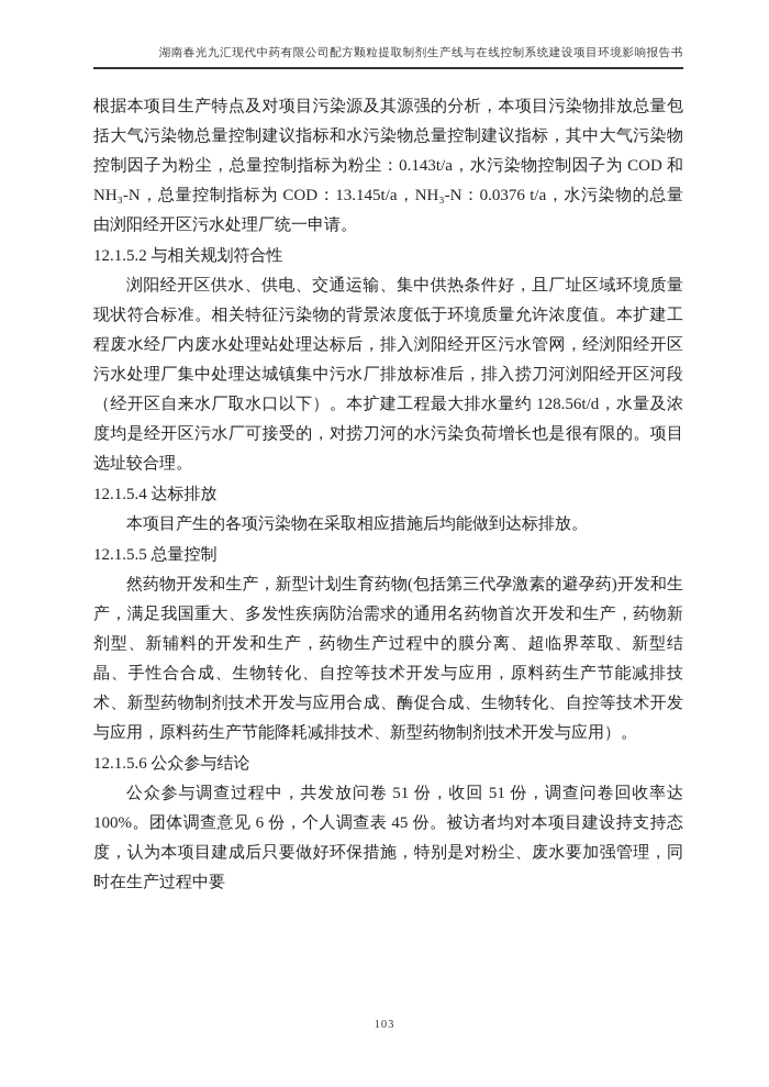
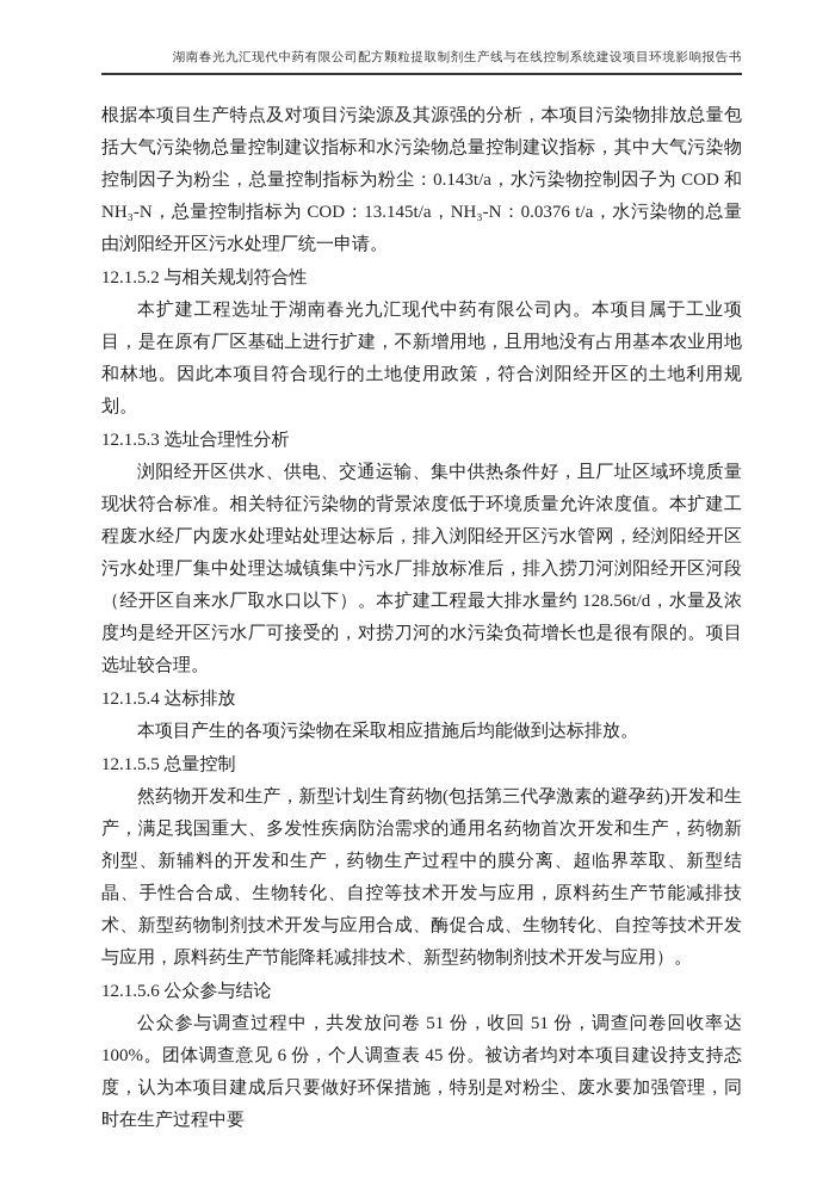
  湖南春光九汇现代中药有限公司配方颗粒提取制剂生产线与在线控制系统建设项目环境影响报告书
  根据本项目生产特点及对项目污染源及其源强的分析，本项目污染物排放总量包括大气污染物总量控制建议指标和水污染物总量控制建议指标，其中大气污染物控制因子为粉尘，总量控制指标为粉尘：0.143t/a，水污染物控制因子为 COD 和 NH₃-N，总量控制指标为 COD：13.145t/a，NH₃-N：0.0376 t/a，水污染物的总量由浏阳经开区污水处理厂统一申请。
  12.1.5.2 与相关规划符合性
+ 本扩建工程选址于湖南春光九汇现代中药有限公司内。本项目属于工业项目，是在原有厂区基础上进行扩建，不新增用地，且用地没有占用基本农业用地和林地。因此本项目符合现行的土地使用政策，符合浏阳经开区的土地利用规划。
+ 12.1.5.3 选址合理性分析
  浏阳经开区供水、供电、交通运输、集中供热条件好，且厂址区域环境质量现状符合标准。相关特征污染物的背景浓度低于环境质量允许浓度值。本扩建工程废水经厂内废水处理站处理达标后，排入浏阳经开区污水管网，经浏阳经开区污水处理厂集中处理达城镇集中污水厂排放标准后，排入捞刀河浏阳经开区河段（经开区自来水厂取水口以下）。本扩建工程最大排水量约 128.56t/d，水量及浓度均是经开区污水厂可接受的，对捞刀河的水污染负荷增长也是很有限的。项目选址较合理。
  12.1.5.4 达标排放
  本项目产生的各项污染物在采取相应措施后均能做到达标排放。
  12.1.5.5 总量控制
  然药物开发和生产，新型计划生育药物(包括第三代孕激素的避孕药)开发和生产，满足我国重大、多发性疾病防治需求的通用名药物首次开发和生产，药物新剂型、新辅料的开发和生产，药物生产过程中的膜分离、超临界萃取、新型结晶、手性合合成、生物转化、自控等技术开发与应用，原料药生产节能减排技术、新型药物制剂技术开发与应用合成、酶促合成、生物转化、自控等技术开发与应用，原料药生产节能降耗减排技术、新型药物制剂技术开发与应用）。
  12.1.5.6 公众参与结论
  公众参与调查过程中，共发放问卷 51 份，收回 51 份，调查问卷回收率达 100%。团体调查意见 6 份，个人调查表 45 份。被访者均对本项目建设持支持态度，认为本项目建成后只要做好环保措施，特别是对粉尘、废水要加强管理，同时在生产过程中要
- 103
